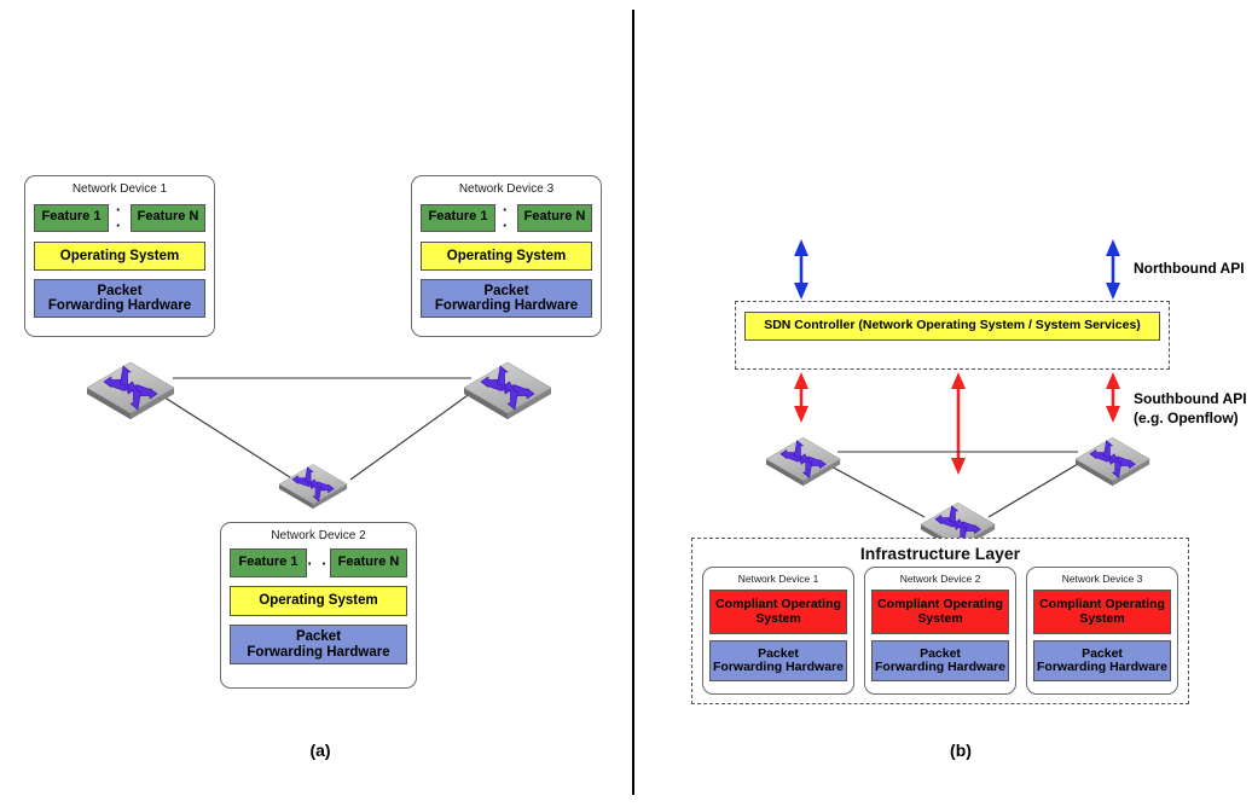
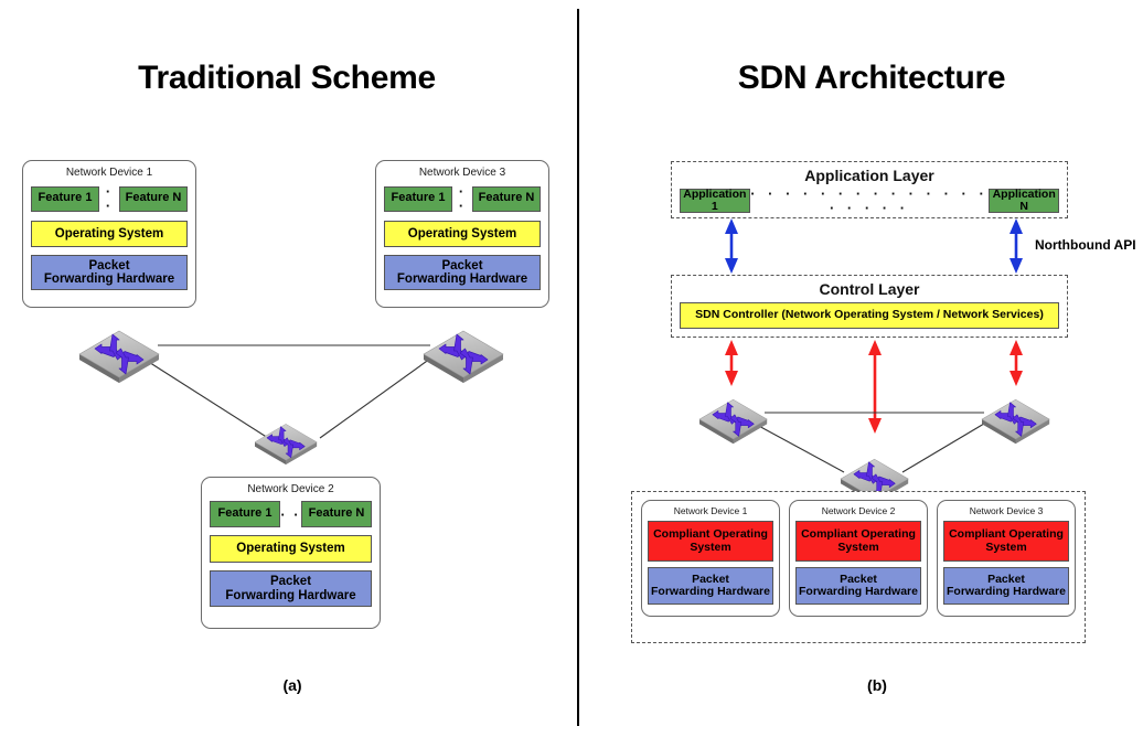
+ Traditional Scheme
  Network Device 1
  Feature 1
  · ·
  Feature N
  Operating System
  Packet
  Forwarding Hardware
  Network Device 3
  Feature 1
  · ·
  Feature N
  Operating System
  Packet
  Forwarding Hardware
  Network Device 2
  Feature 1
  · ·
  Feature N
  Operating System
  Packet
  Forwarding Hardware
  (a)
+ SDN Architecture
+ Application Layer
+ Application 1
+ · · · · · · · · · · · · · · · · · · ·
+ Application N
  Northbound API
+ Control Layer
- SDN Controller (Network Operating System / System Services)
+ SDN Controller (Network Operating System / Network Services)
- Southbound API
- (e.g. Openflow)
- Infrastructure Layer
  Network Device 1
  Compliant Operating
  System
  Packet
  Forwarding Hardware
  Network Device 2
  Compliant Operating
  System
  Packet
  Forwarding Hardware
  Network Device 3
  Compliant Operating
  System
  Packet
  Forwarding Hardware
  (b)
